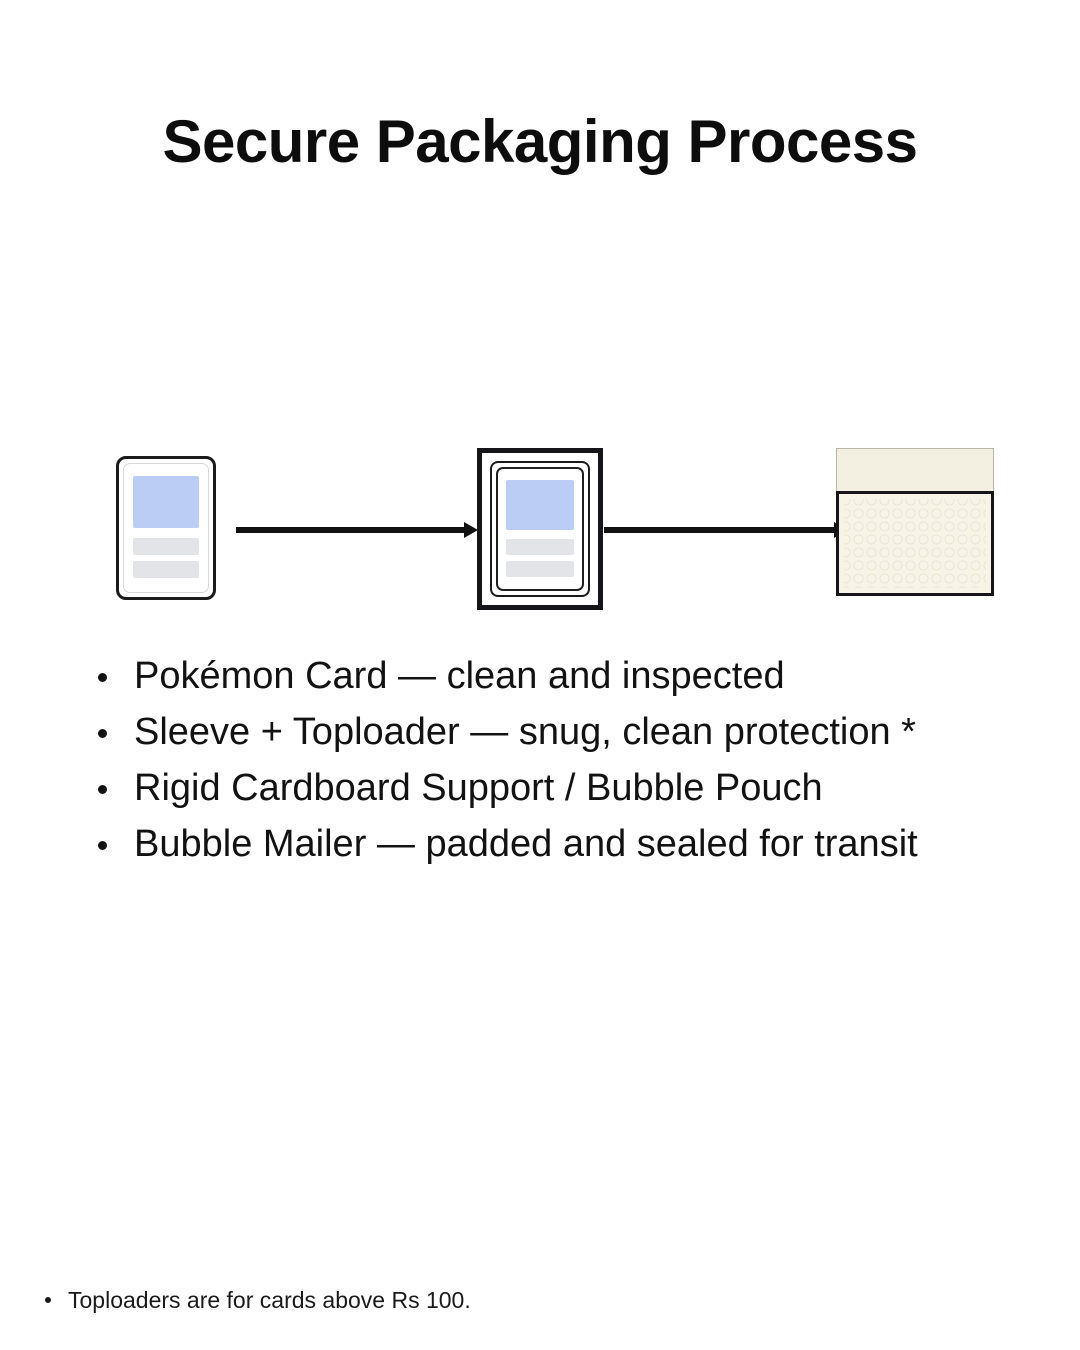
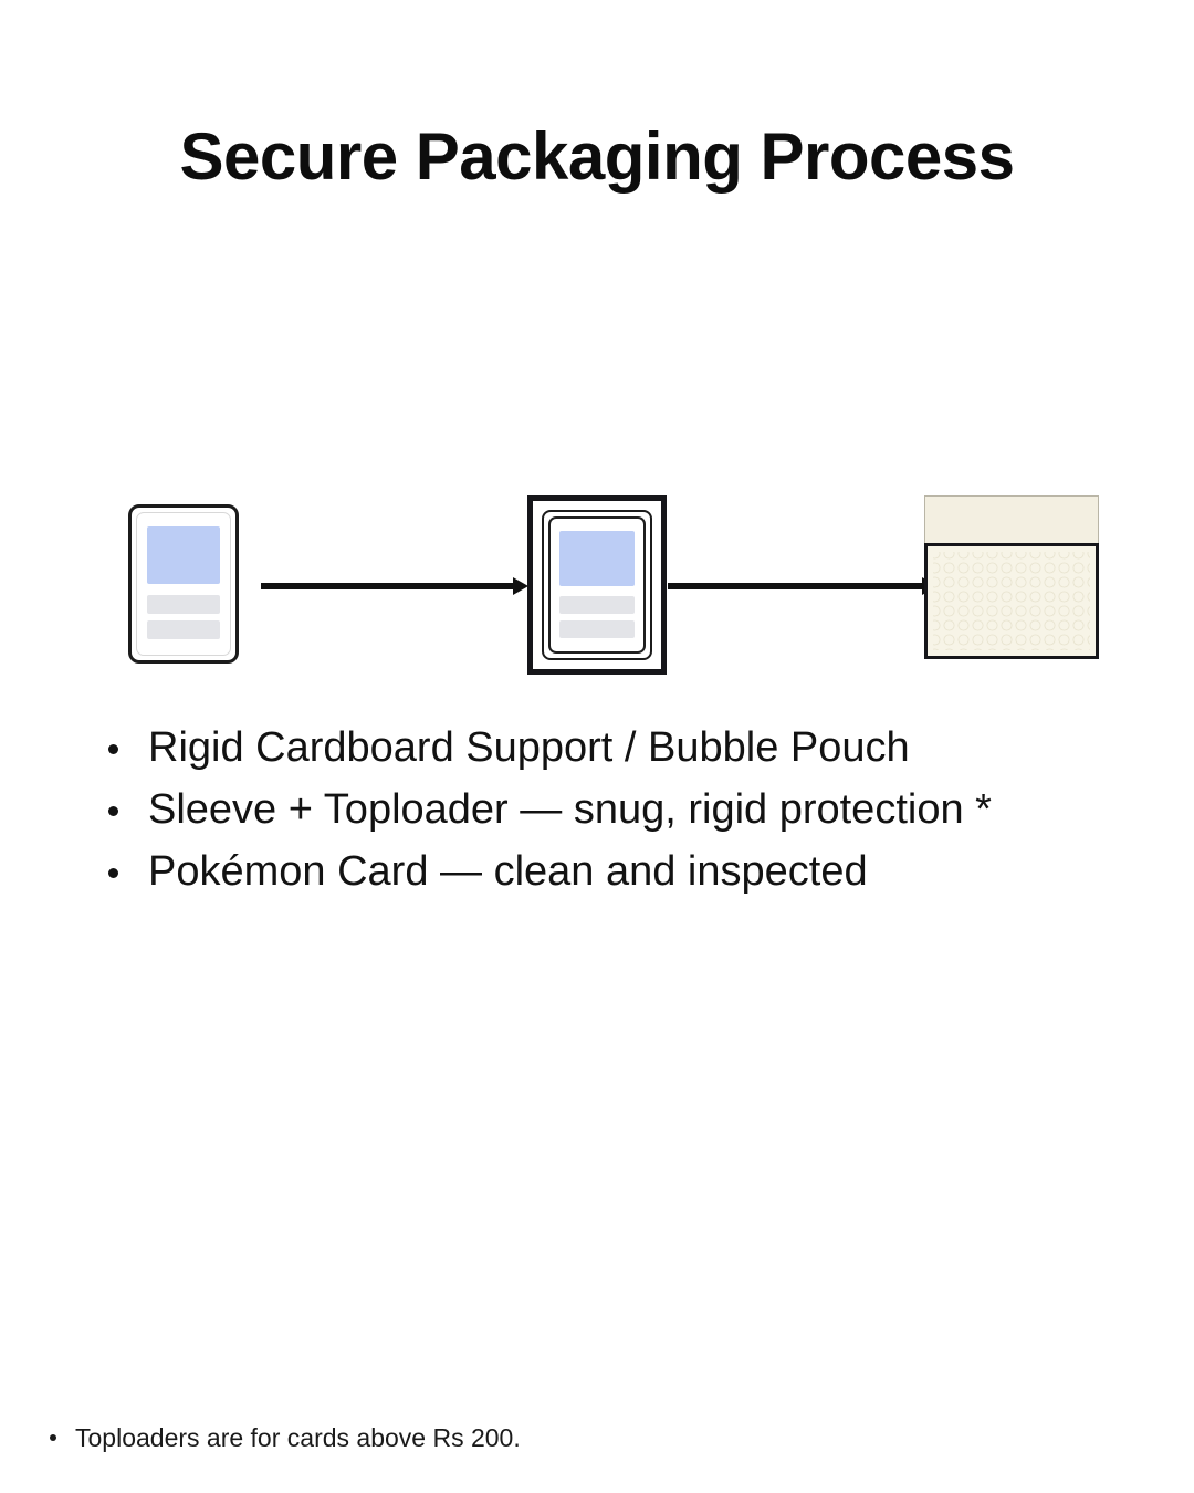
  Secure Packaging Process
- Pokémon Card — clean and inspected
+ Rigid Cardboard Support / Bubble Pouch
- Sleeve + Toploader — snug, clean protection *
+ Sleeve + Toploader — snug, rigid protection *
- Rigid Cardboard Support / Bubble Pouch
+ Pokémon Card — clean and inspected
- Bubble Mailer — padded and sealed for transit
- Toploaders are for cards above Rs 100.
+ Toploaders are for cards above Rs 200.
